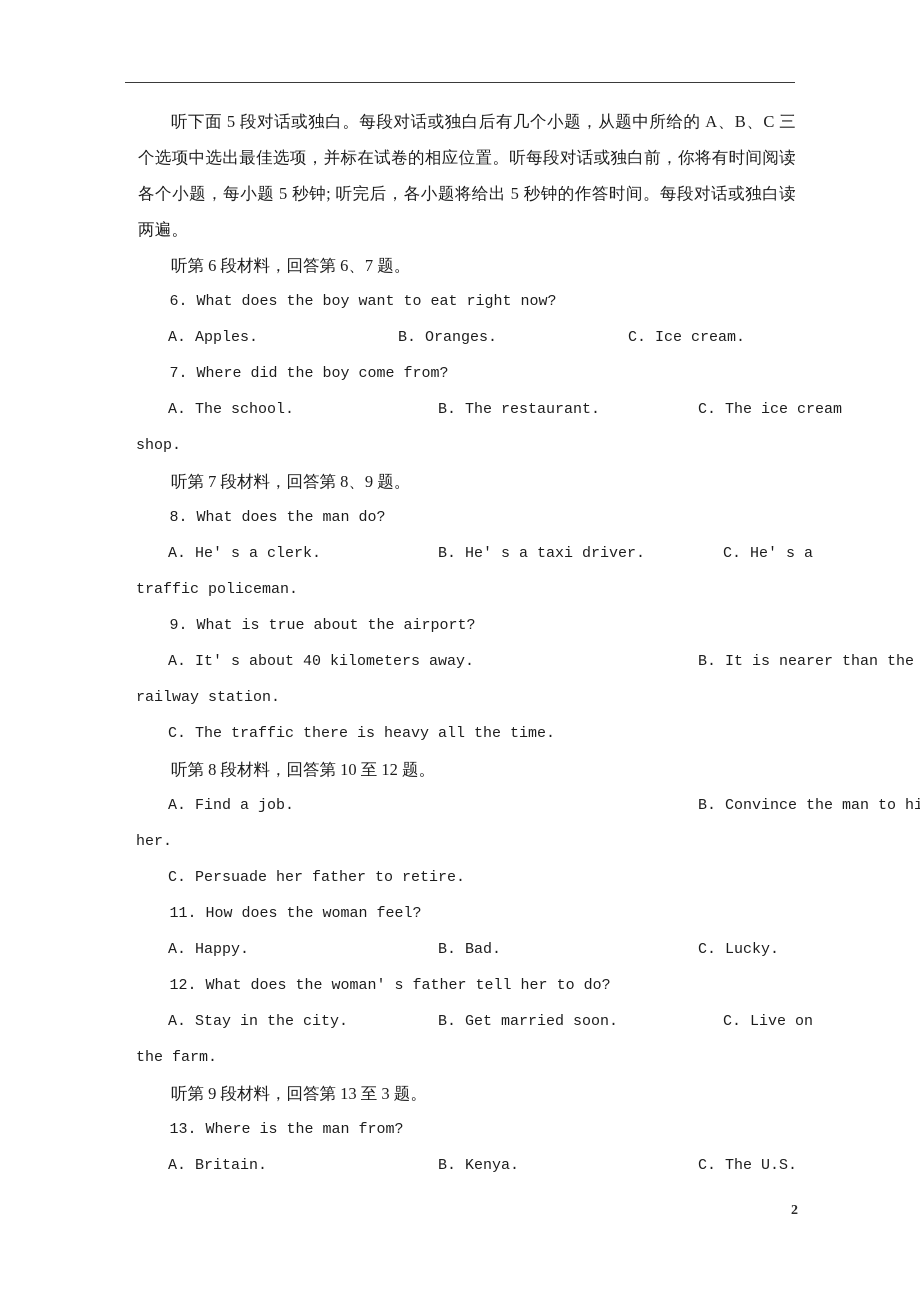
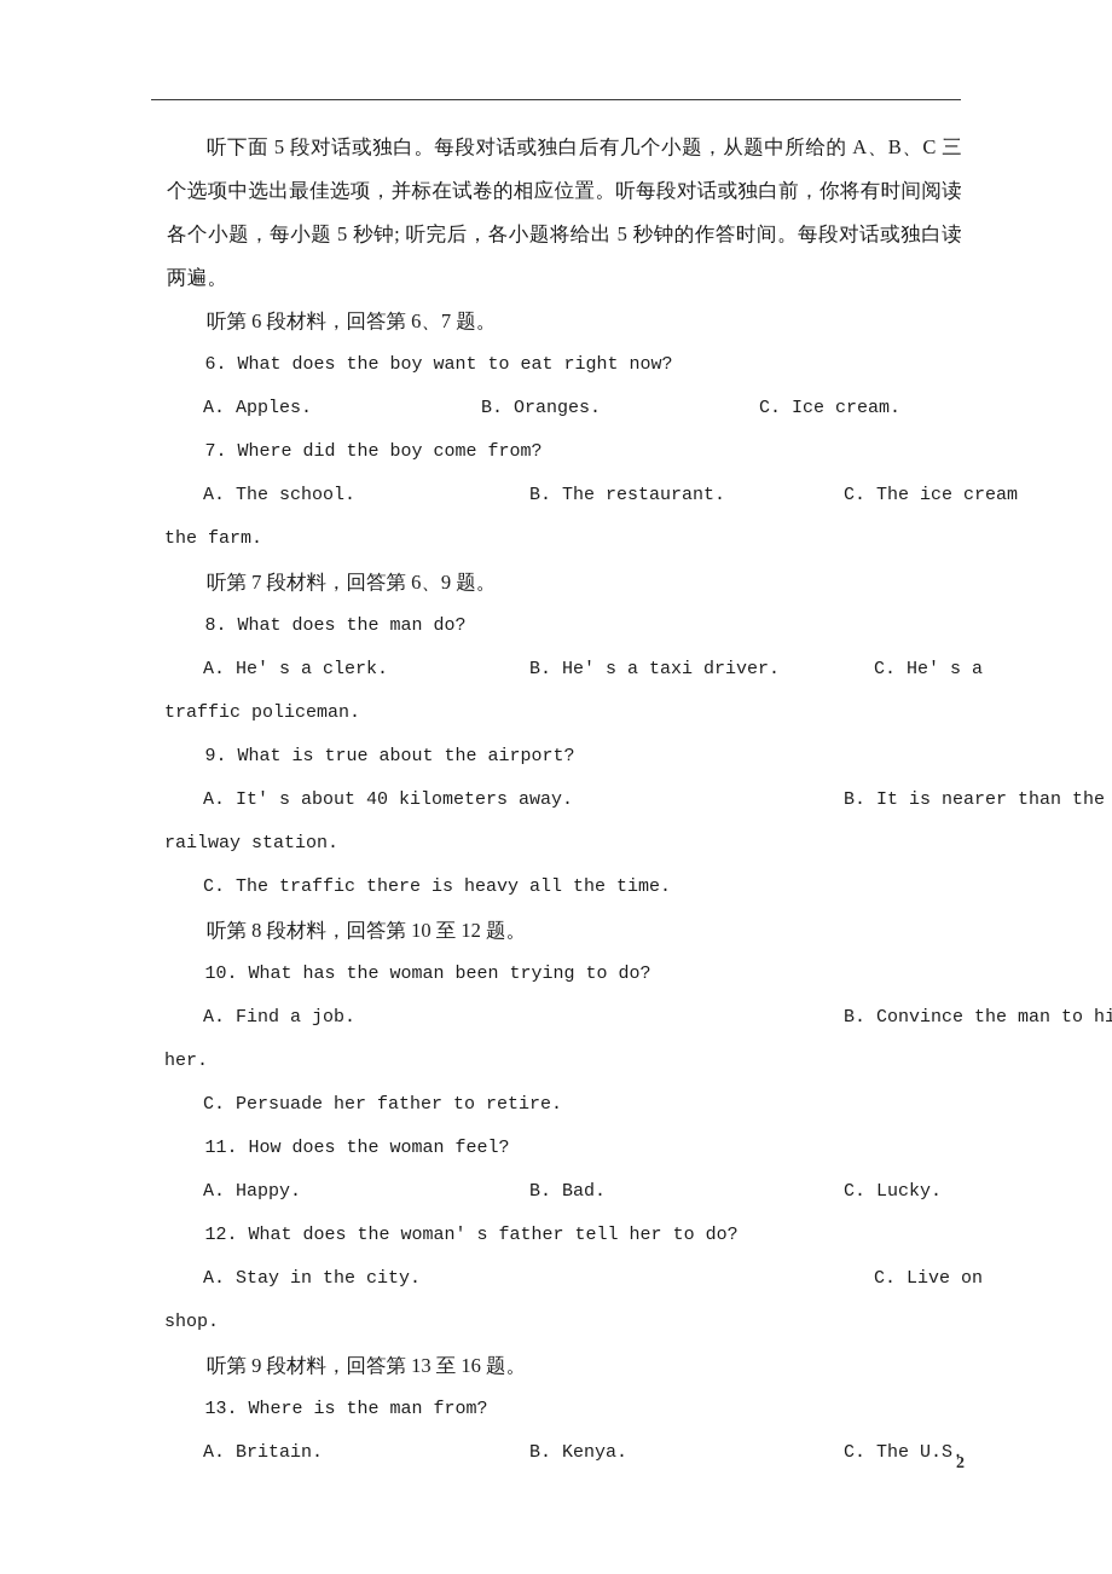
  听下面 5 段对话或独白。每段对话或独白后有几个小题，从题中所给的 A、B、C 三个选项中选出最佳选项，并标在试卷的相应位置。听每段对话或独白前，你将有时间阅读各个小题，每小题 5 秒钟; 听完后，各小题将给出 5 秒钟的作答时间。每段对话或独白读两遍。
  听第 6 段材料，回答第 6、7 题。
  6. What does the boy want to eat right now?
  A. Apples.
  B. Oranges.
  C. Ice cream.
  7. Where did the boy come from?
  A. The school.
  B. The restaurant.
  C. The ice cream
- shop.
+ the farm.
- 听第 7 段材料，回答第 8、9 题。
+ 听第 7 段材料，回答第 6、9 题。
  8. What does the man do?
  A. He' s a clerk.
  B. He' s a taxi driver.
  C. He' s a
  traffic policeman.
  9. What is true about the airport?
  A. It' s about 40 kilometers away.
  B. It is nearer than the
  railway station.
  C. The traffic there is heavy all the time.
  听第 8 段材料，回答第 10 至 12 题。
+ 10. What has the woman been trying to do?
  A. Find a job.
  B. Convince the man to hi
  her.
  C. Persuade her father to retire.
  11. How does the woman feel?
  A. Happy.
  B. Bad.
  C. Lucky.
  12. What does the woman' s father tell her to do?
  A. Stay in the city.
- B. Get married soon.
  C. Live on
- the farm.
+ shop.
- 听第 9 段材料，回答第 13 至 3 题。
+ 听第 9 段材料，回答第 13 至 16 题。
  13. Where is the man from?
  A. Britain.
  B. Kenya.
  C. The U.S.
  2
